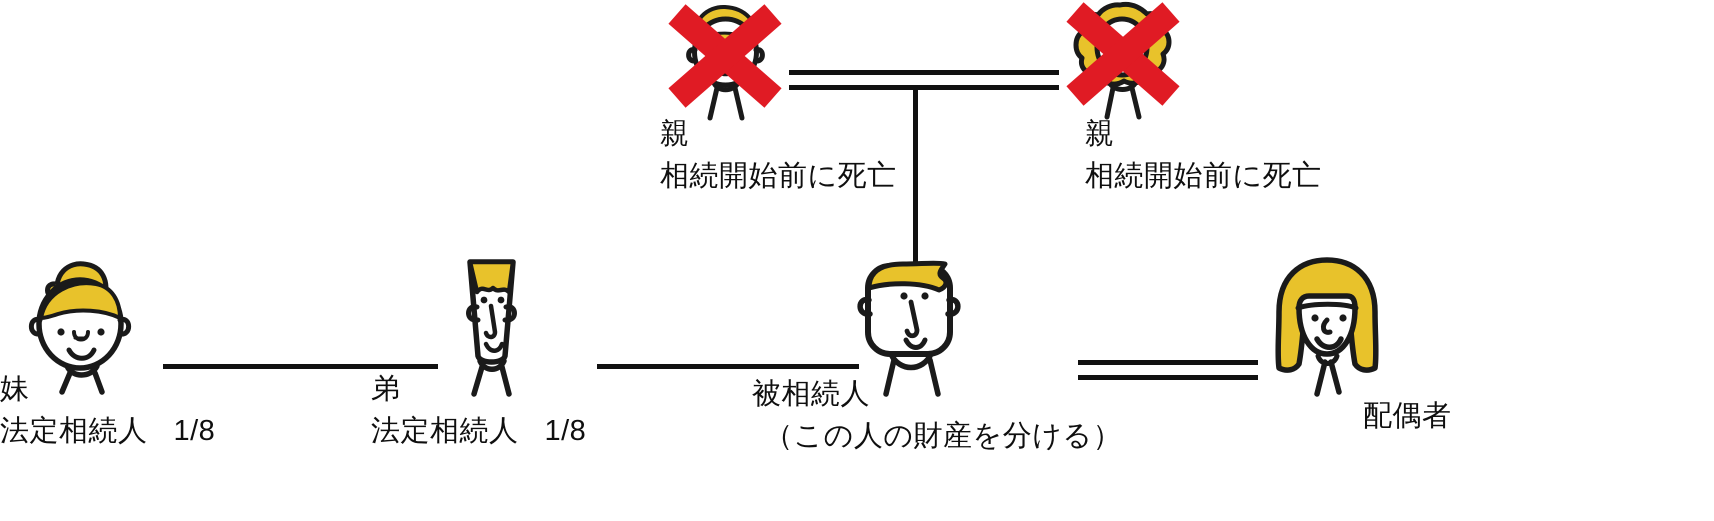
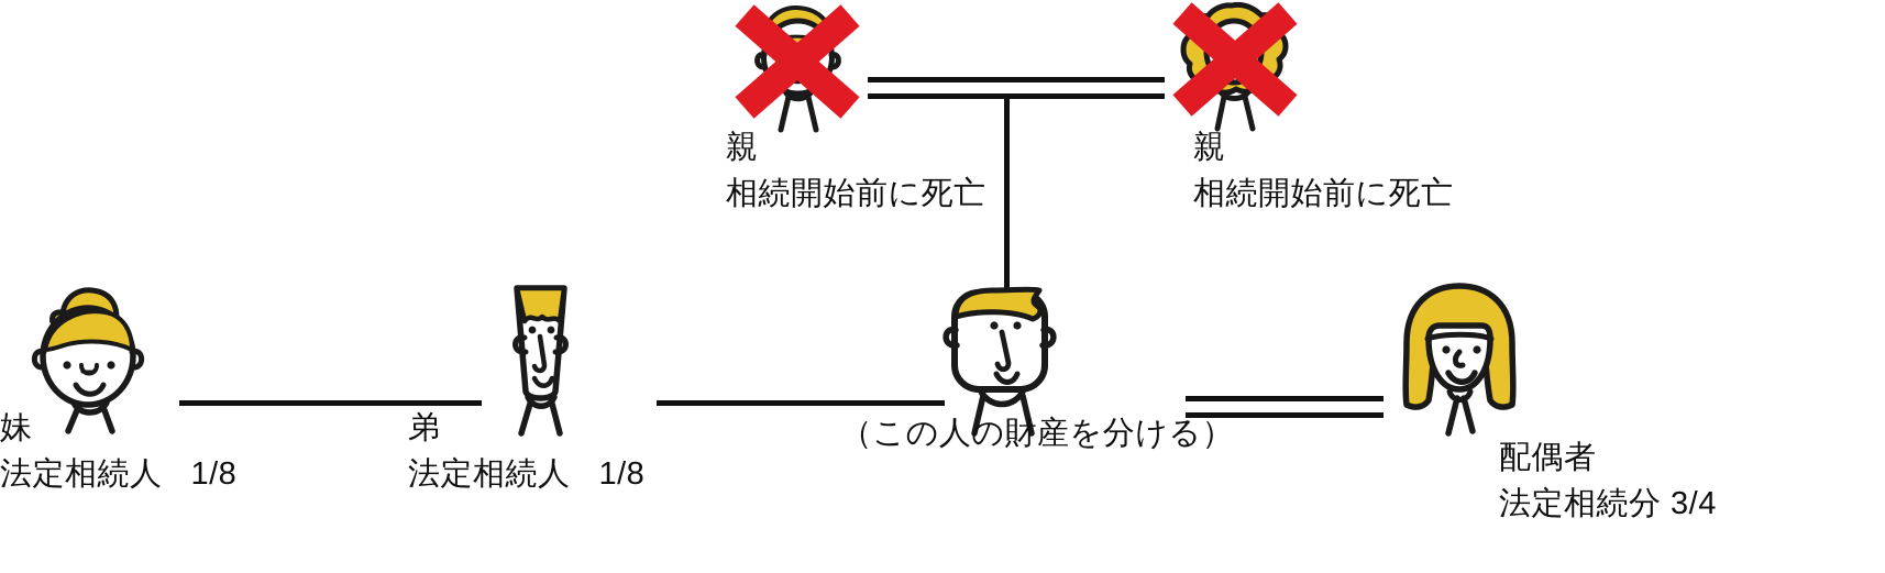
  親
  相続開始前に死亡
  親
  相続開始前に死亡
  妹
  法定相続人 1/8
  弟
  法定相続人 1/8
- 被相続人
  （この人の財産を分ける）
  配偶者
+ 法定相続分 3/4
